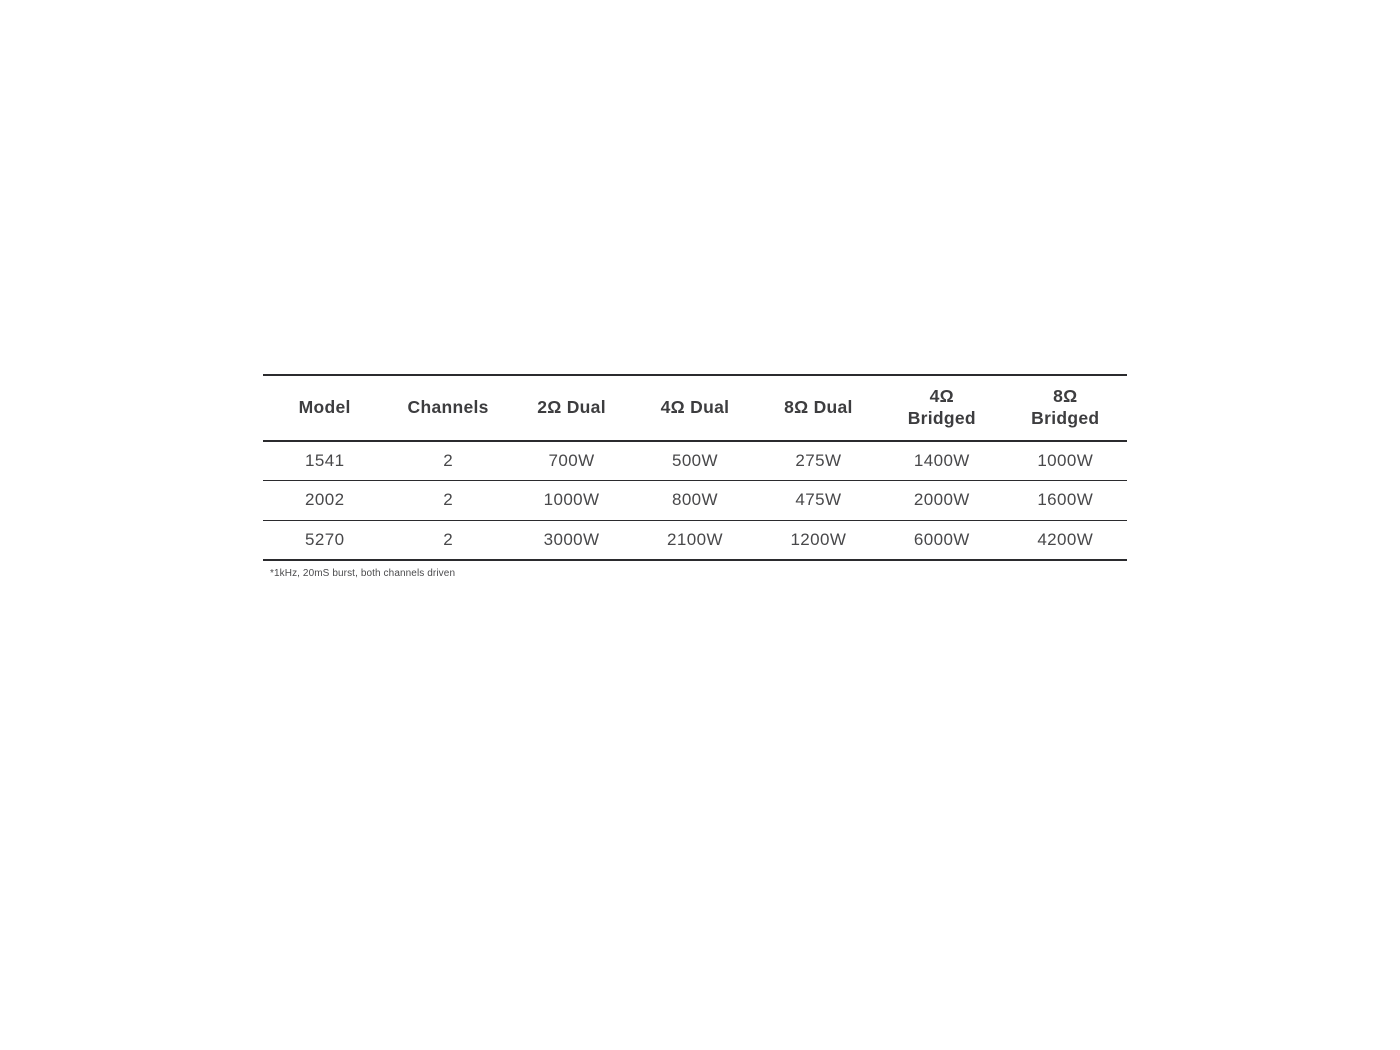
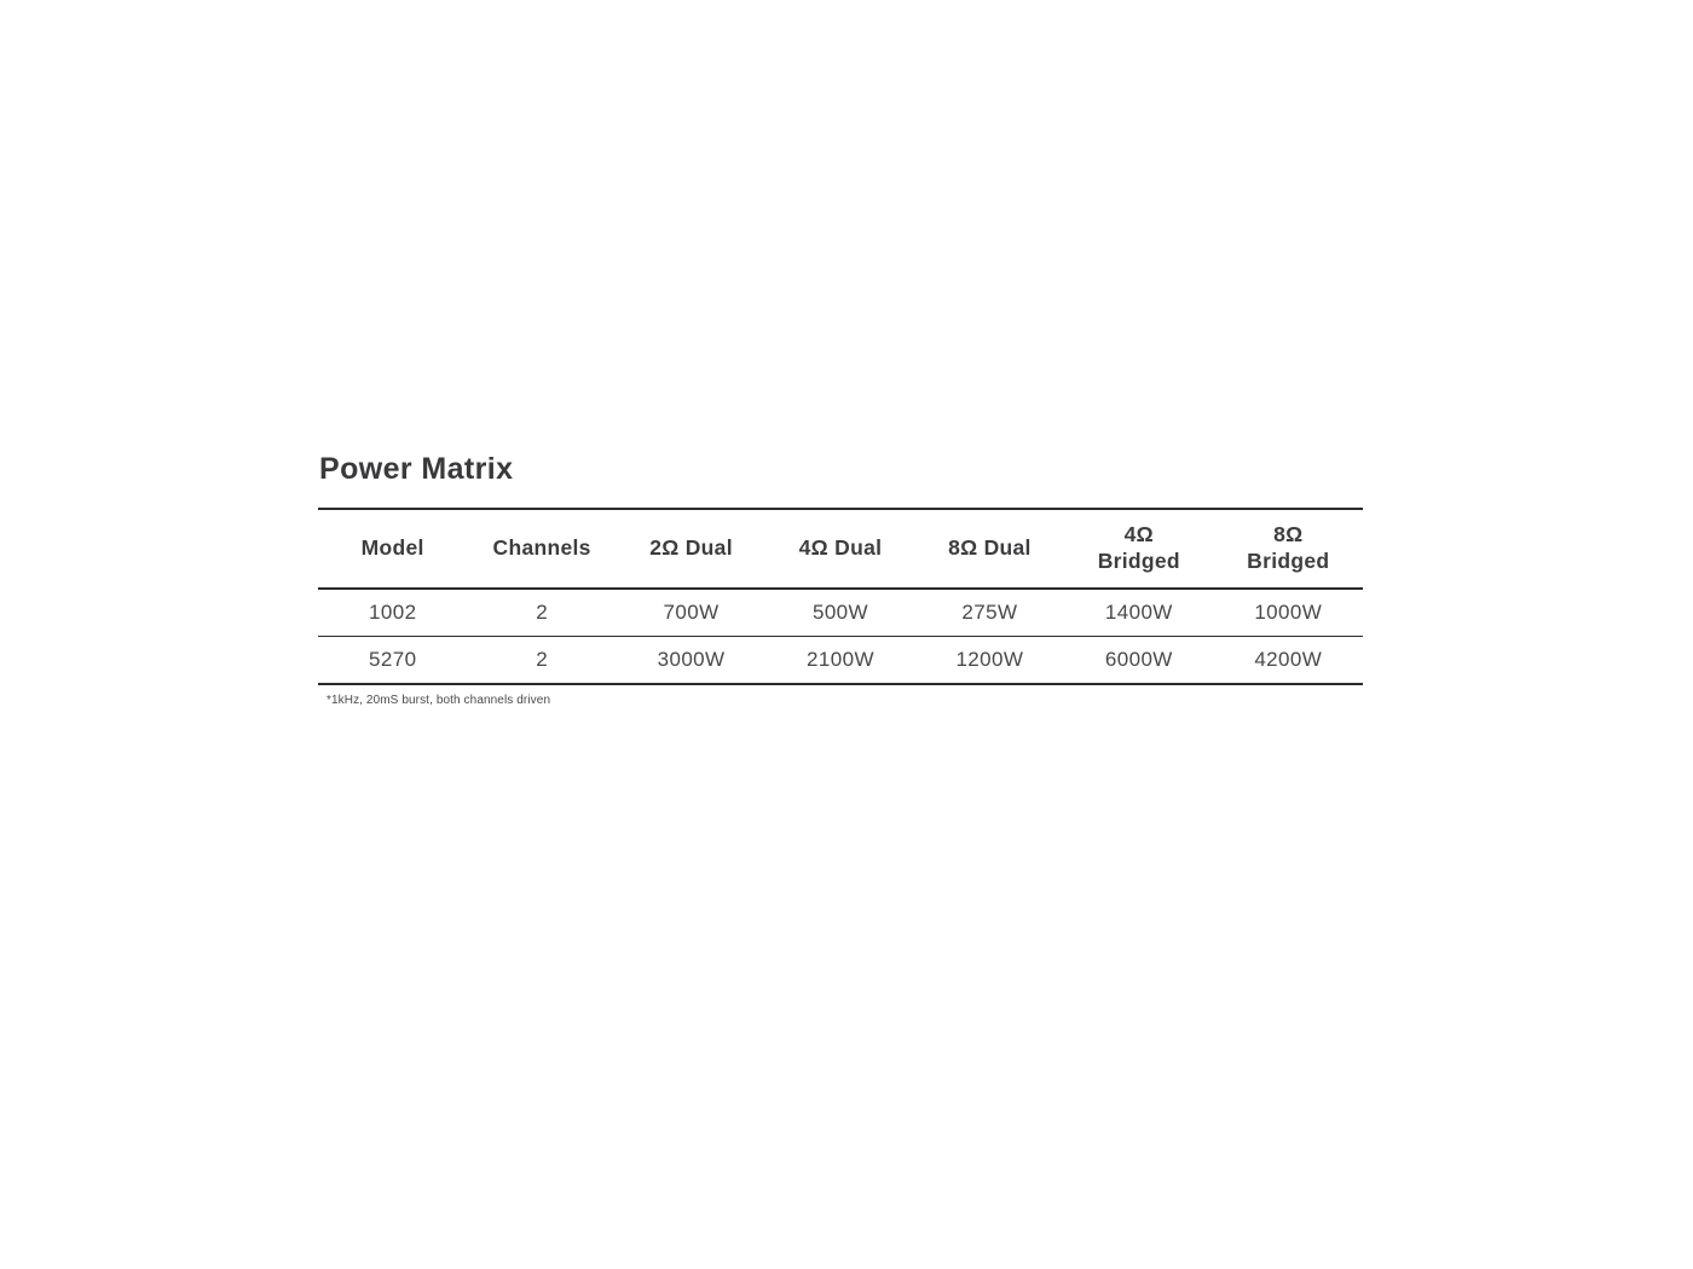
+ Power Matrix
  Model	Channels	2Ω Dual	4Ω Dual	8Ω Dual	4Ω Bridged	8Ω Bridged
- 1541	2	700W	500W	275W	1400W	1000W
+ 1002	2	700W	500W	275W	1400W	1000W
- 2002	2	1000W	800W	475W	2000W	1600W
  5270	2	3000W	2100W	1200W	6000W	4200W
  *1kHz, 20mS burst, both channels driven
